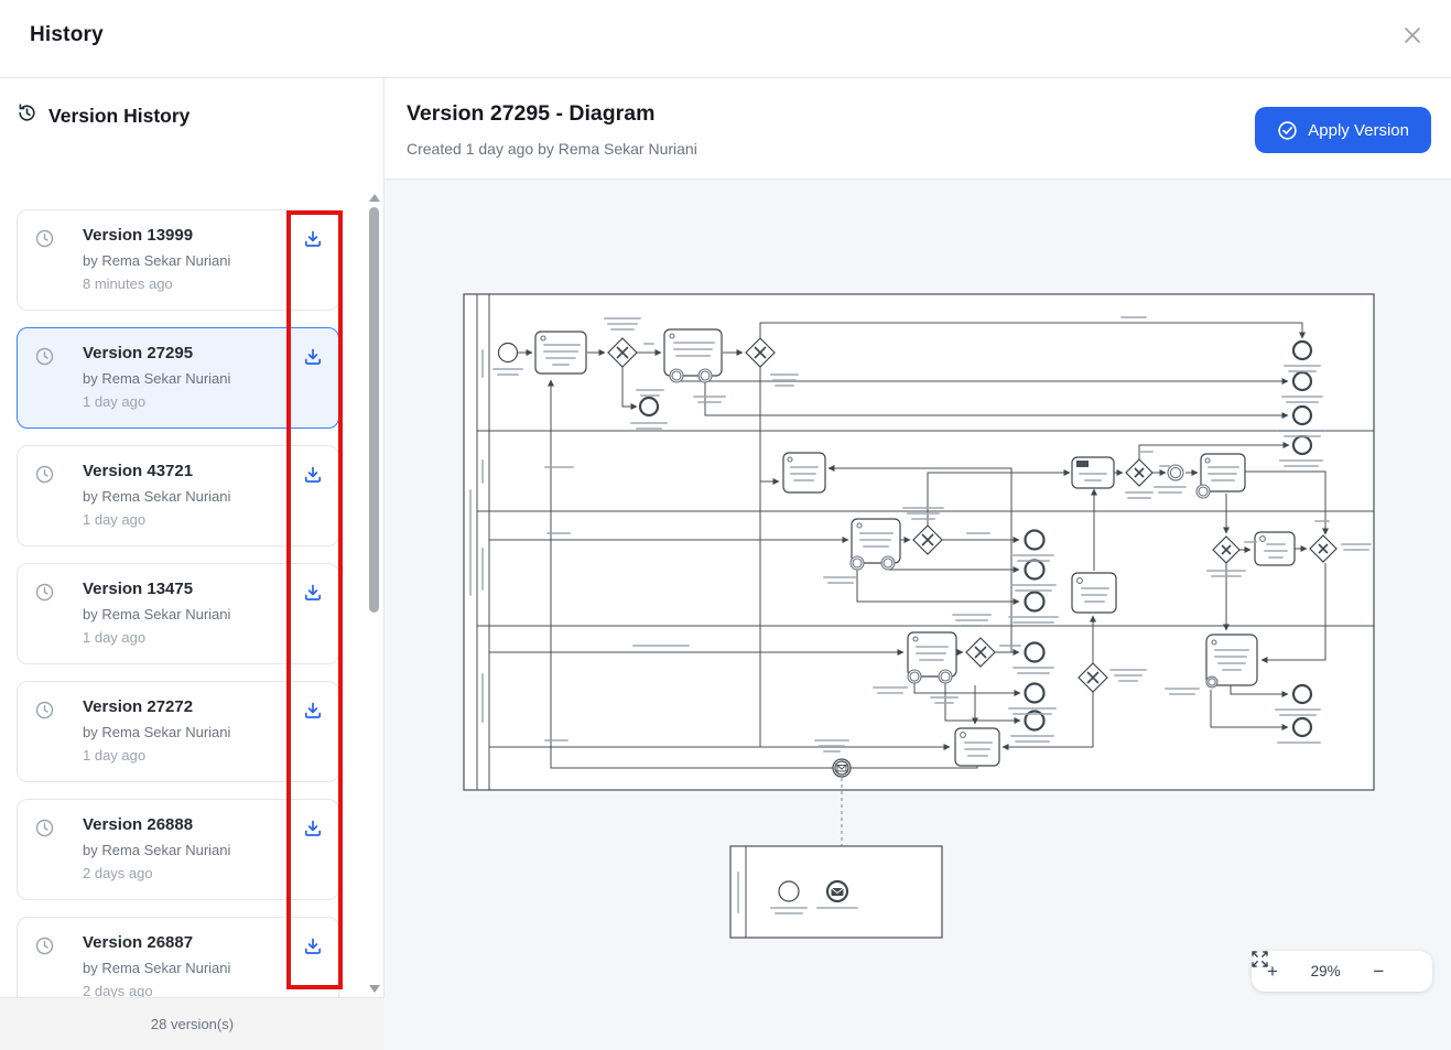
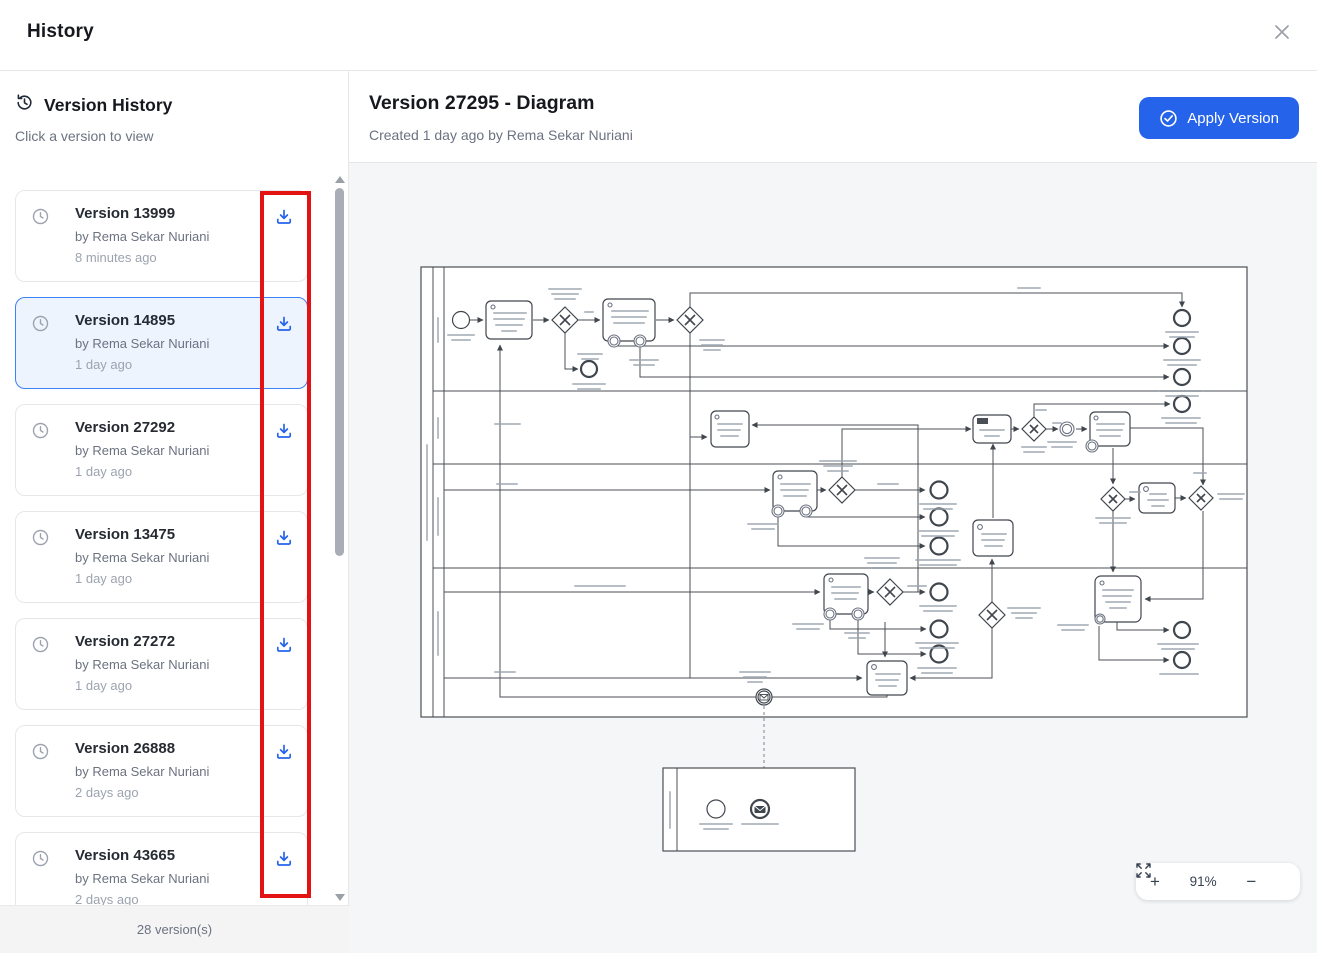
  History
  Version History
+ Click a version to view
  Version 13999
  by Rema Sekar Nuriani
  8 minutes ago
- Version 27295
+ Version 14895
  by Rema Sekar Nuriani
  1 day ago
- Version 43721
+ Version 27292
  by Rema Sekar Nuriani
  1 day ago
  Version 13475
  by Rema Sekar Nuriani
  1 day ago
  Version 27272
  by Rema Sekar Nuriani
  1 day ago
  Version 26888
  by Rema Sekar Nuriani
  2 days ago
- Version 26887
+ Version 43665
  by Rema Sekar Nuriani
  2 days ago
  28 version(s)
  Version 27295 - Diagram
  Created 1 day ago by Rema Sekar Nuriani
  Apply Version
  +
- 29%
+ 91%
  −
